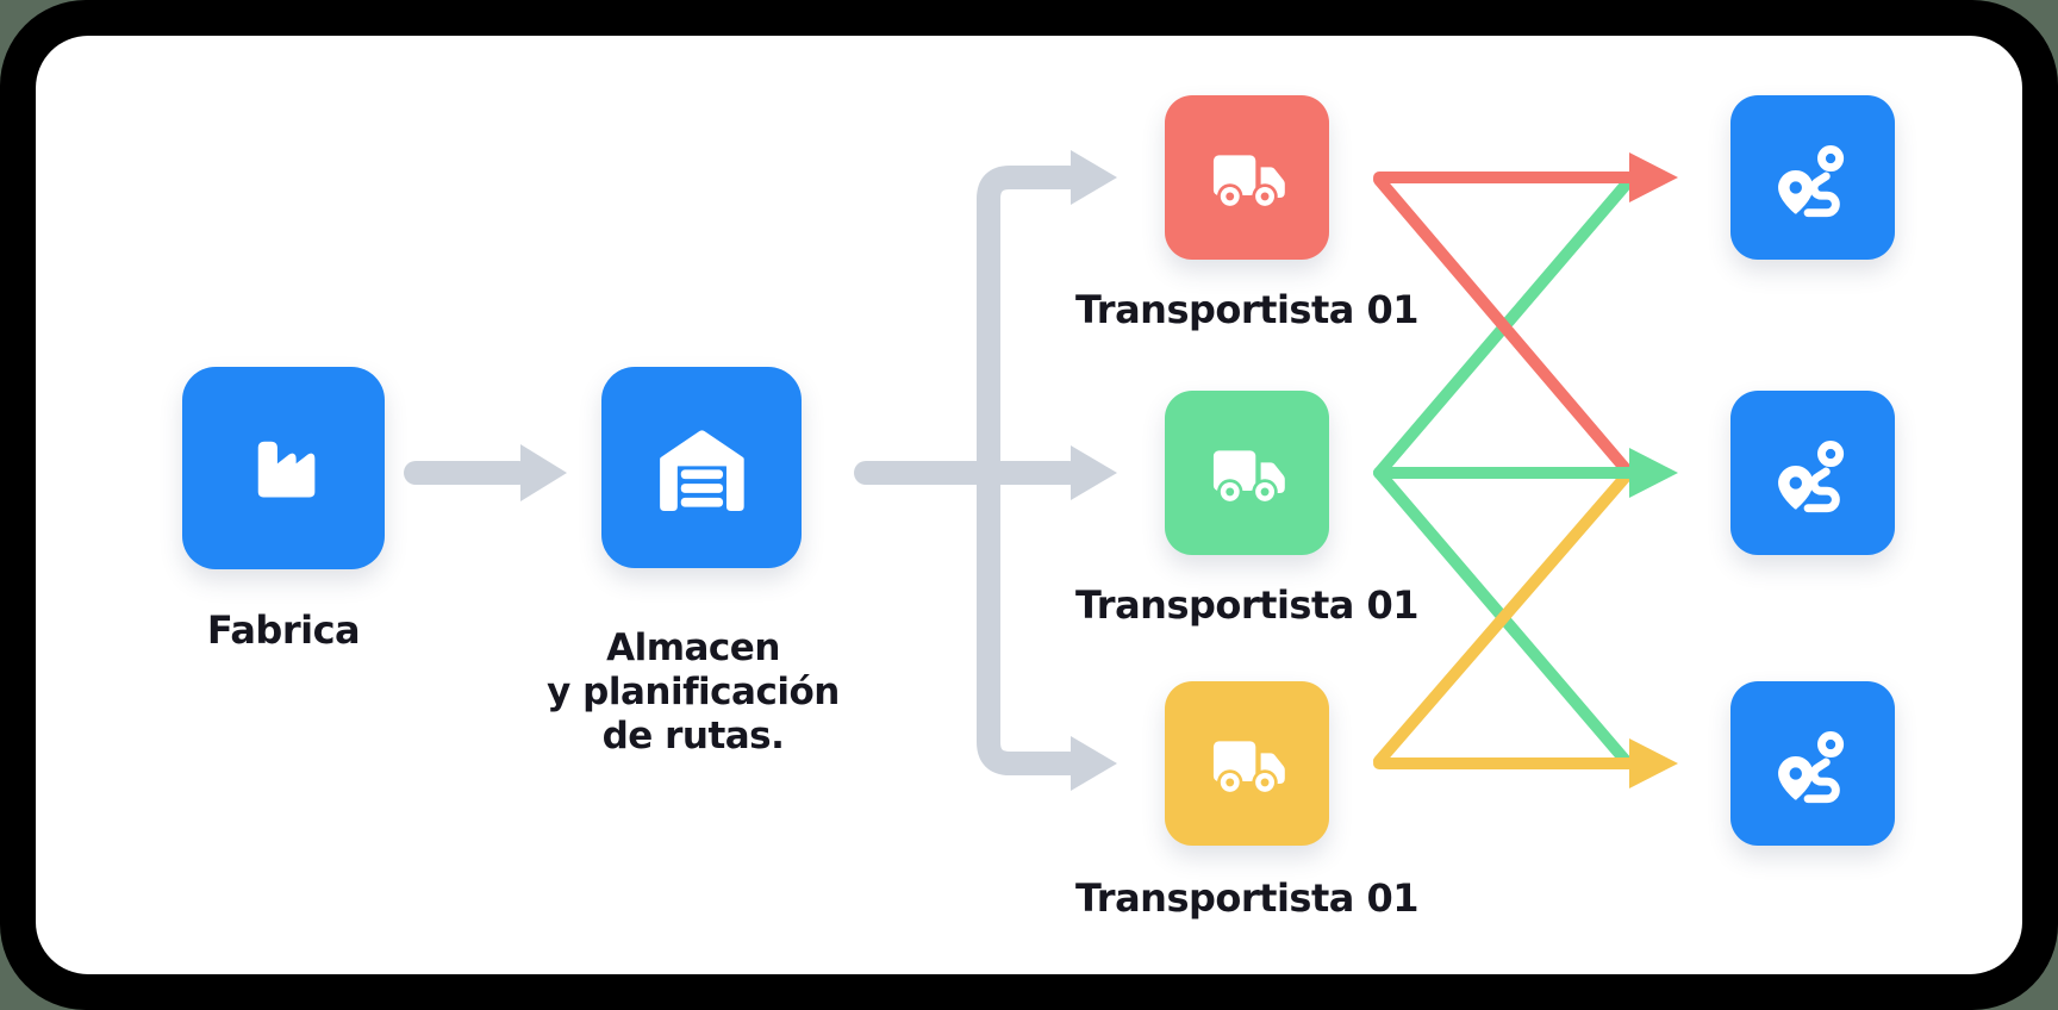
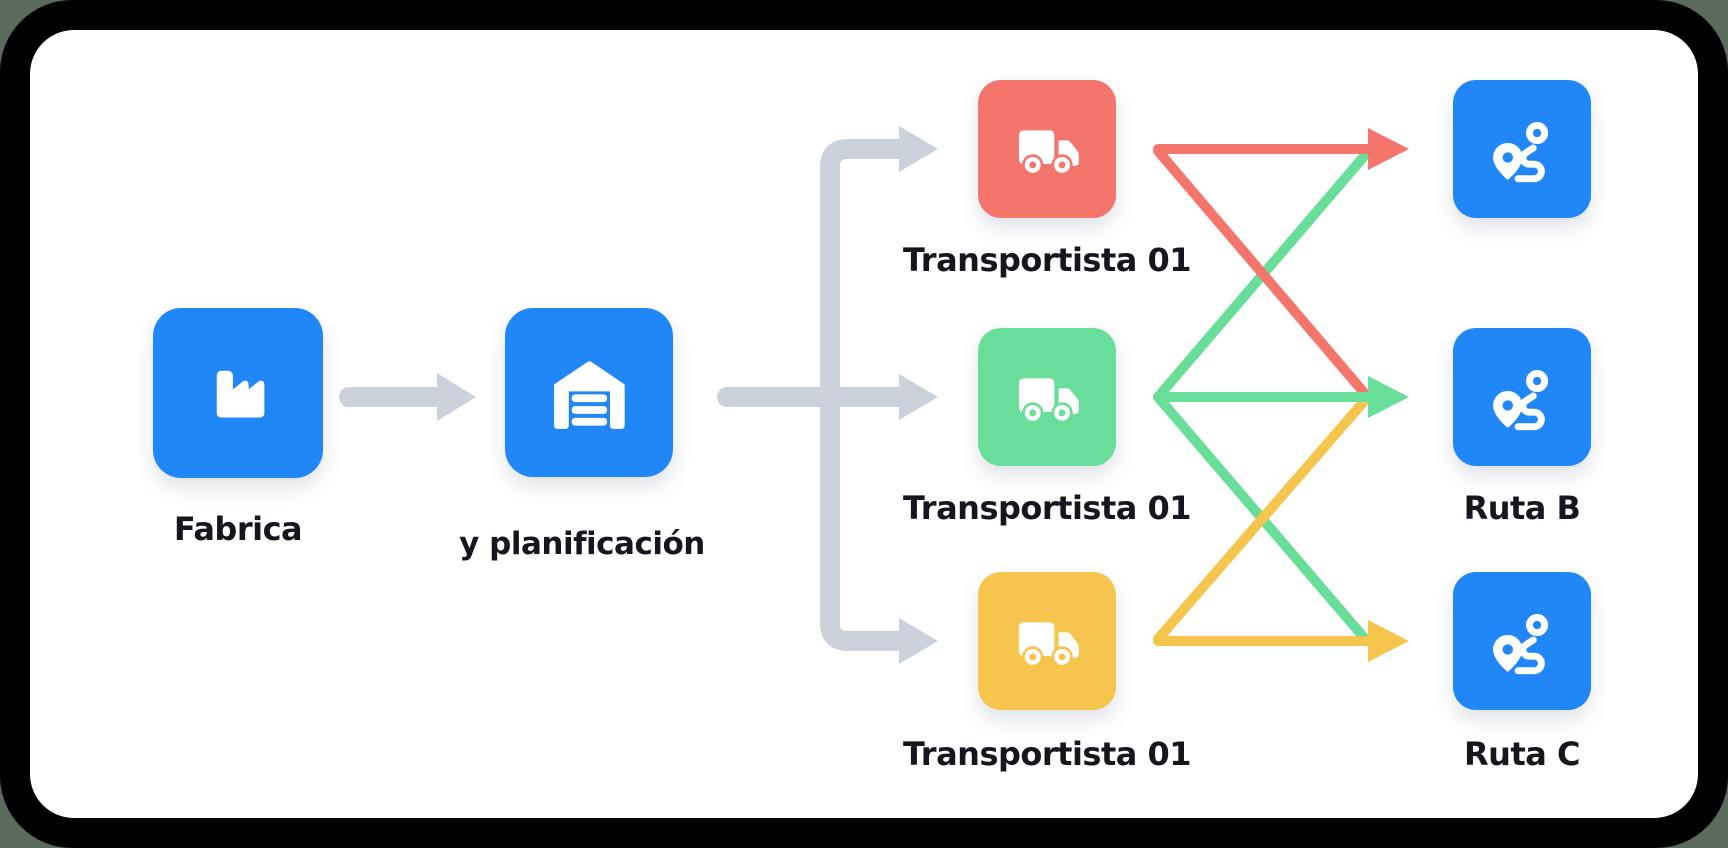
  Fabrica
- Almacen
  y planificación
- de rutas.
  Transportista 01
  Transportista 01
  Transportista 01
+ Ruta B
+ Ruta C
